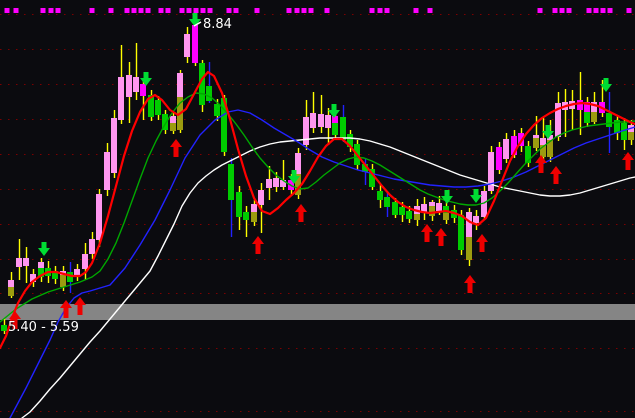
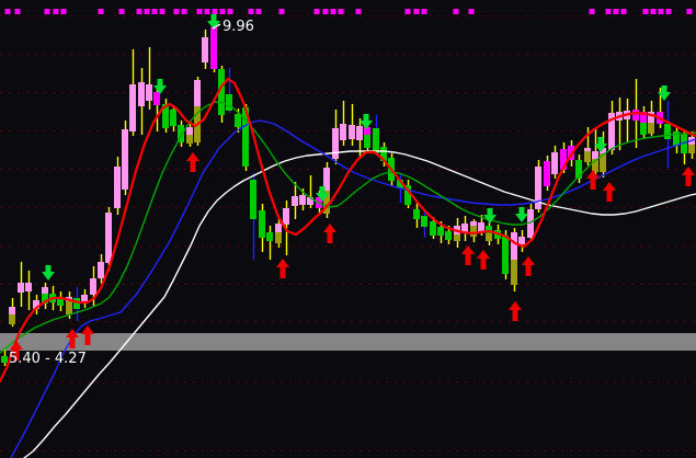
- 8.84
+ 9.96
- 5.40 - 5.59
+ 5.40 - 4.27
